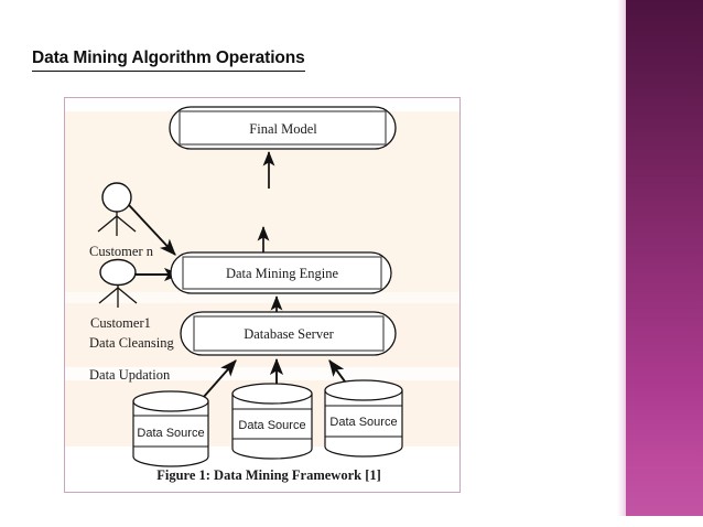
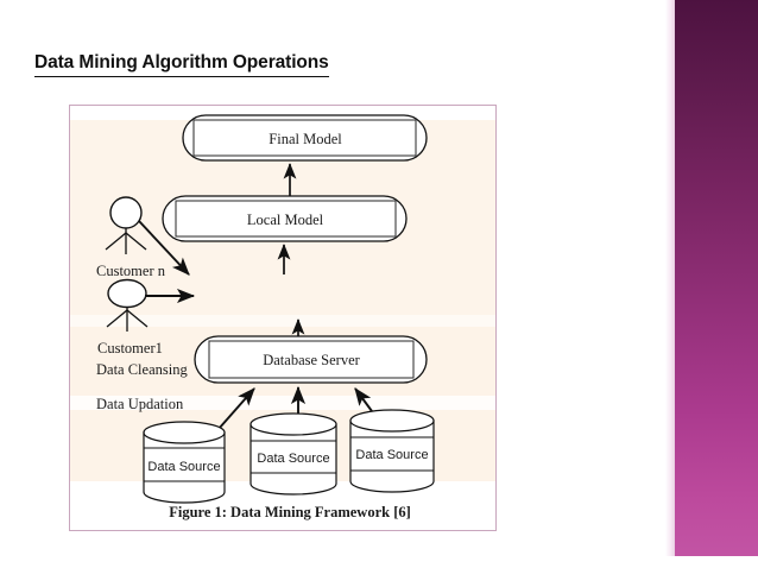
  Data Mining Algorithm Operations
  Final Model
+ Local Model
  Customer n
  Customer1
- Data Mining Engine
  Database Server
  Data Cleansing
  Data Updation
  Data Source
  Data Source
  Data Source
- Figure 1: Data Mining Framework [1]
+ Figure 1: Data Mining Framework [6]
